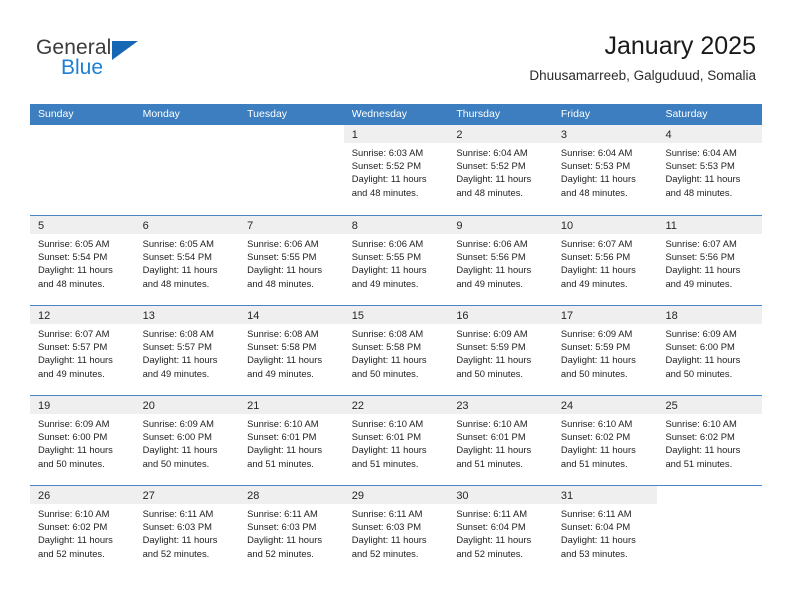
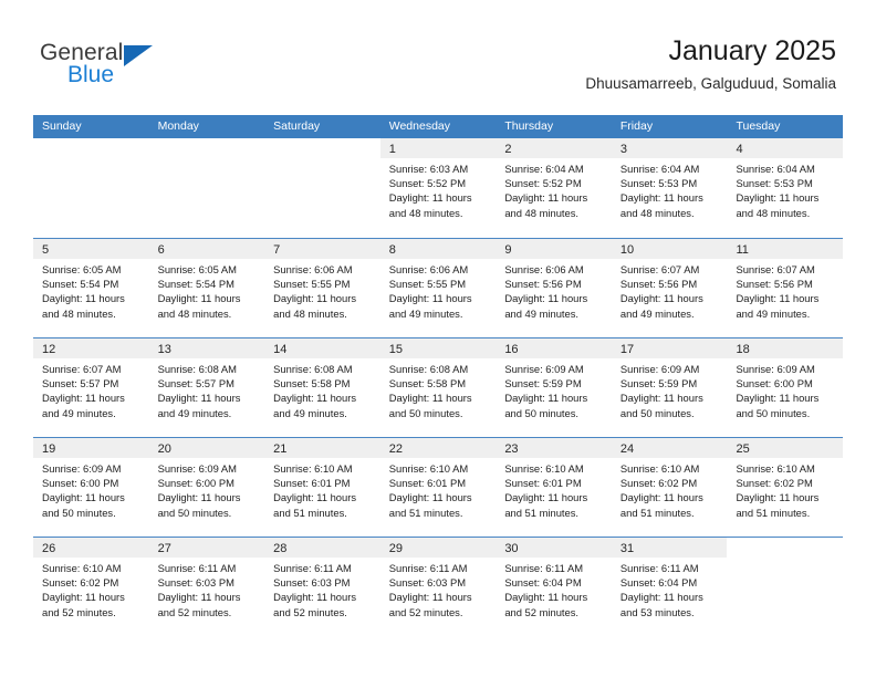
  General
  Blue
  January 2025
  Dhuusamarreeb, Galguduud, Somalia
  Sunday
  Monday
- Tuesday
+ Saturday
  Wednesday
  Thursday
  Friday
- Saturday
+ Tuesday
  1
  Sunrise: 6:03 AM
  Sunset: 5:52 PM
  Daylight: 11 hours
  and 48 minutes.
  2
  Sunrise: 6:04 AM
  Sunset: 5:52 PM
  Daylight: 11 hours
  and 48 minutes.
  3
  Sunrise: 6:04 AM
  Sunset: 5:53 PM
  Daylight: 11 hours
  and 48 minutes.
  4
  Sunrise: 6:04 AM
  Sunset: 5:53 PM
  Daylight: 11 hours
  and 48 minutes.
  5
  Sunrise: 6:05 AM
  Sunset: 5:54 PM
  Daylight: 11 hours
  and 48 minutes.
  6
  Sunrise: 6:05 AM
  Sunset: 5:54 PM
  Daylight: 11 hours
  and 48 minutes.
  7
  Sunrise: 6:06 AM
  Sunset: 5:55 PM
  Daylight: 11 hours
  and 48 minutes.
  8
  Sunrise: 6:06 AM
  Sunset: 5:55 PM
  Daylight: 11 hours
  and 49 minutes.
  9
  Sunrise: 6:06 AM
  Sunset: 5:56 PM
  Daylight: 11 hours
  and 49 minutes.
  10
  Sunrise: 6:07 AM
  Sunset: 5:56 PM
  Daylight: 11 hours
  and 49 minutes.
  11
  Sunrise: 6:07 AM
  Sunset: 5:56 PM
  Daylight: 11 hours
  and 49 minutes.
  12
  Sunrise: 6:07 AM
  Sunset: 5:57 PM
  Daylight: 11 hours
  and 49 minutes.
  13
  Sunrise: 6:08 AM
  Sunset: 5:57 PM
  Daylight: 11 hours
  and 49 minutes.
  14
  Sunrise: 6:08 AM
  Sunset: 5:58 PM
  Daylight: 11 hours
  and 49 minutes.
  15
  Sunrise: 6:08 AM
  Sunset: 5:58 PM
  Daylight: 11 hours
  and 50 minutes.
  16
  Sunrise: 6:09 AM
  Sunset: 5:59 PM
  Daylight: 11 hours
  and 50 minutes.
  17
  Sunrise: 6:09 AM
  Sunset: 5:59 PM
  Daylight: 11 hours
  and 50 minutes.
  18
  Sunrise: 6:09 AM
  Sunset: 6:00 PM
  Daylight: 11 hours
  and 50 minutes.
  19
  Sunrise: 6:09 AM
  Sunset: 6:00 PM
  Daylight: 11 hours
  and 50 minutes.
  20
  Sunrise: 6:09 AM
  Sunset: 6:00 PM
  Daylight: 11 hours
  and 50 minutes.
  21
  Sunrise: 6:10 AM
  Sunset: 6:01 PM
  Daylight: 11 hours
  and 51 minutes.
  22
  Sunrise: 6:10 AM
  Sunset: 6:01 PM
  Daylight: 11 hours
  and 51 minutes.
  23
  Sunrise: 6:10 AM
  Sunset: 6:01 PM
  Daylight: 11 hours
  and 51 minutes.
  24
  Sunrise: 6:10 AM
  Sunset: 6:02 PM
  Daylight: 11 hours
  and 51 minutes.
  25
  Sunrise: 6:10 AM
  Sunset: 6:02 PM
  Daylight: 11 hours
  and 51 minutes.
  26
  Sunrise: 6:10 AM
  Sunset: 6:02 PM
  Daylight: 11 hours
  and 52 minutes.
  27
  Sunrise: 6:11 AM
  Sunset: 6:03 PM
  Daylight: 11 hours
  and 52 minutes.
  28
  Sunrise: 6:11 AM
  Sunset: 6:03 PM
  Daylight: 11 hours
  and 52 minutes.
  29
  Sunrise: 6:11 AM
  Sunset: 6:03 PM
  Daylight: 11 hours
  and 52 minutes.
  30
  Sunrise: 6:11 AM
  Sunset: 6:04 PM
  Daylight: 11 hours
  and 52 minutes.
  31
  Sunrise: 6:11 AM
  Sunset: 6:04 PM
  Daylight: 11 hours
  and 53 minutes.
